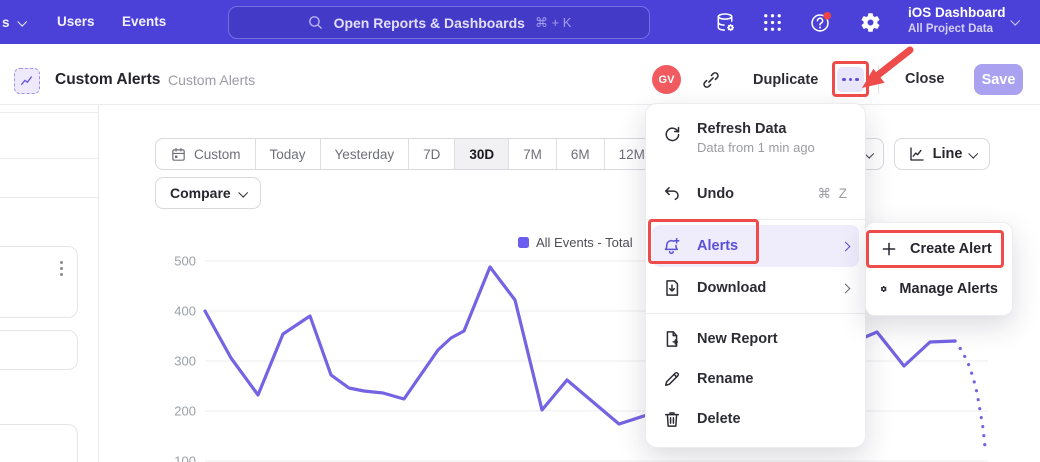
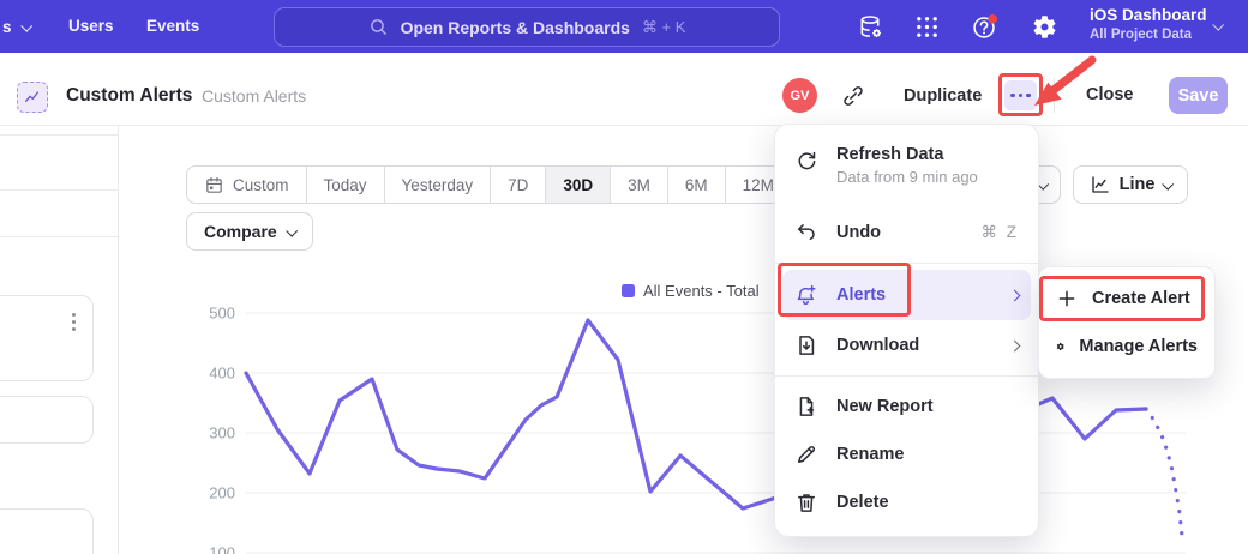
  s
  Users
  Events
  Open Reports & Dashboards
  ⌘ + K
  iOS Dashboard
  All Project Data
  Custom Alerts
  Custom Alerts
  GV
  Duplicate
  Close
  Save
  Custom
  Today
  Yesterday
  7D
  30D
- 7M
+ 3M
  6M
  12M
  Compare
  Line
  100
  200
  300
  400
  500
  All Events - Total
  Refresh Data
- Data from 1 min ago
+ Data from 9 min ago
  Undo
  ⌘ Z
  Alerts
  Download
  New Report
  Rename
  Delete
  Create Alert
  Manage Alerts
